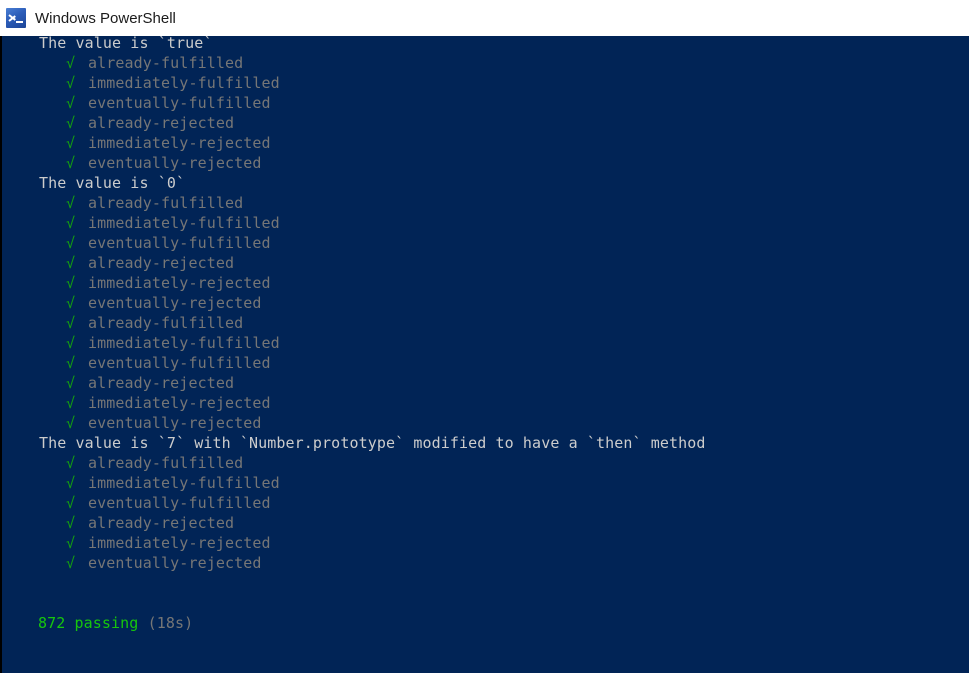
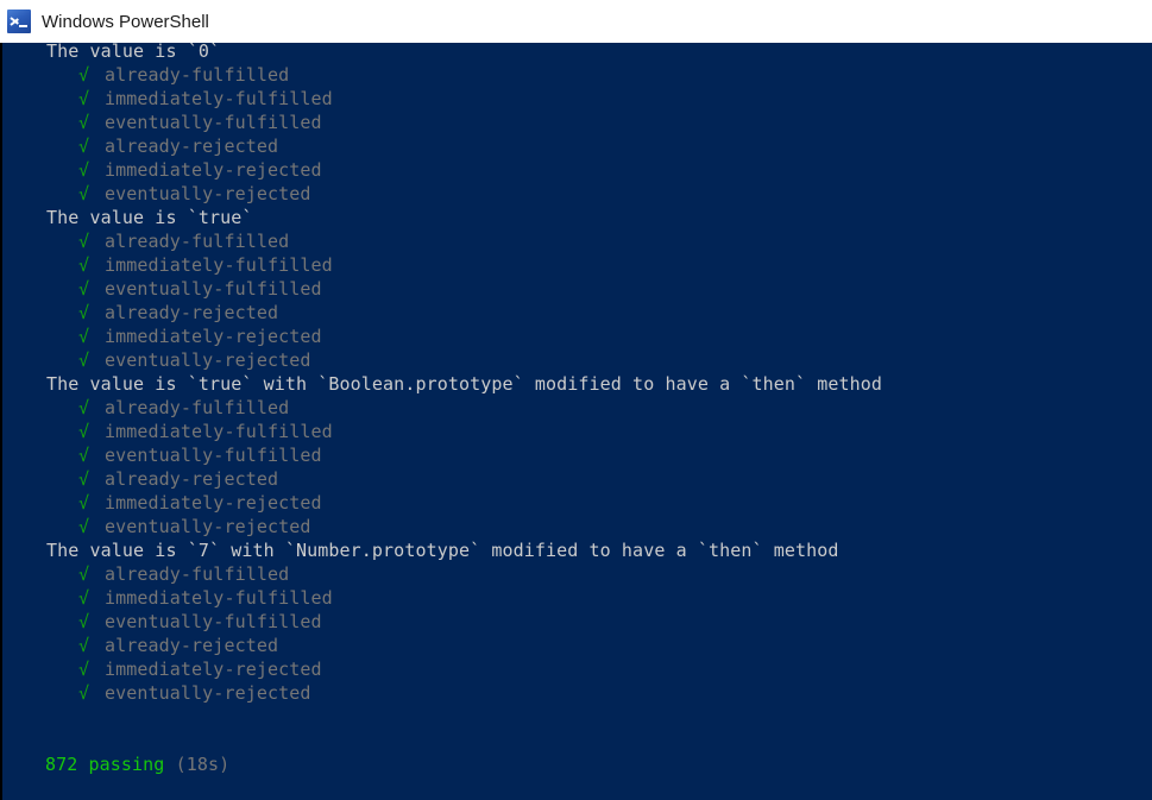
  Windows PowerShell
- The value is `true`
+ The value is `0`
  √ already-fulfilled
  √ immediately-fulfilled
  √ eventually-fulfilled
  √ already-rejected
  √ immediately-rejected
  √ eventually-rejected
- The value is `0`
+ The value is `true`
  √ already-fulfilled
  √ immediately-fulfilled
  √ eventually-fulfilled
  √ already-rejected
  √ immediately-rejected
  √ eventually-rejected
+ The value is `true` with `Boolean.prototype` modified to have a `then` method
  √ already-fulfilled
  √ immediately-fulfilled
  √ eventually-fulfilled
  √ already-rejected
  √ immediately-rejected
  √ eventually-rejected
  The value is `7` with `Number.prototype` modified to have a `then` method
  √ already-fulfilled
  √ immediately-fulfilled
  √ eventually-fulfilled
  √ already-rejected
  √ immediately-rejected
  √ eventually-rejected
  872 passing (18s)
